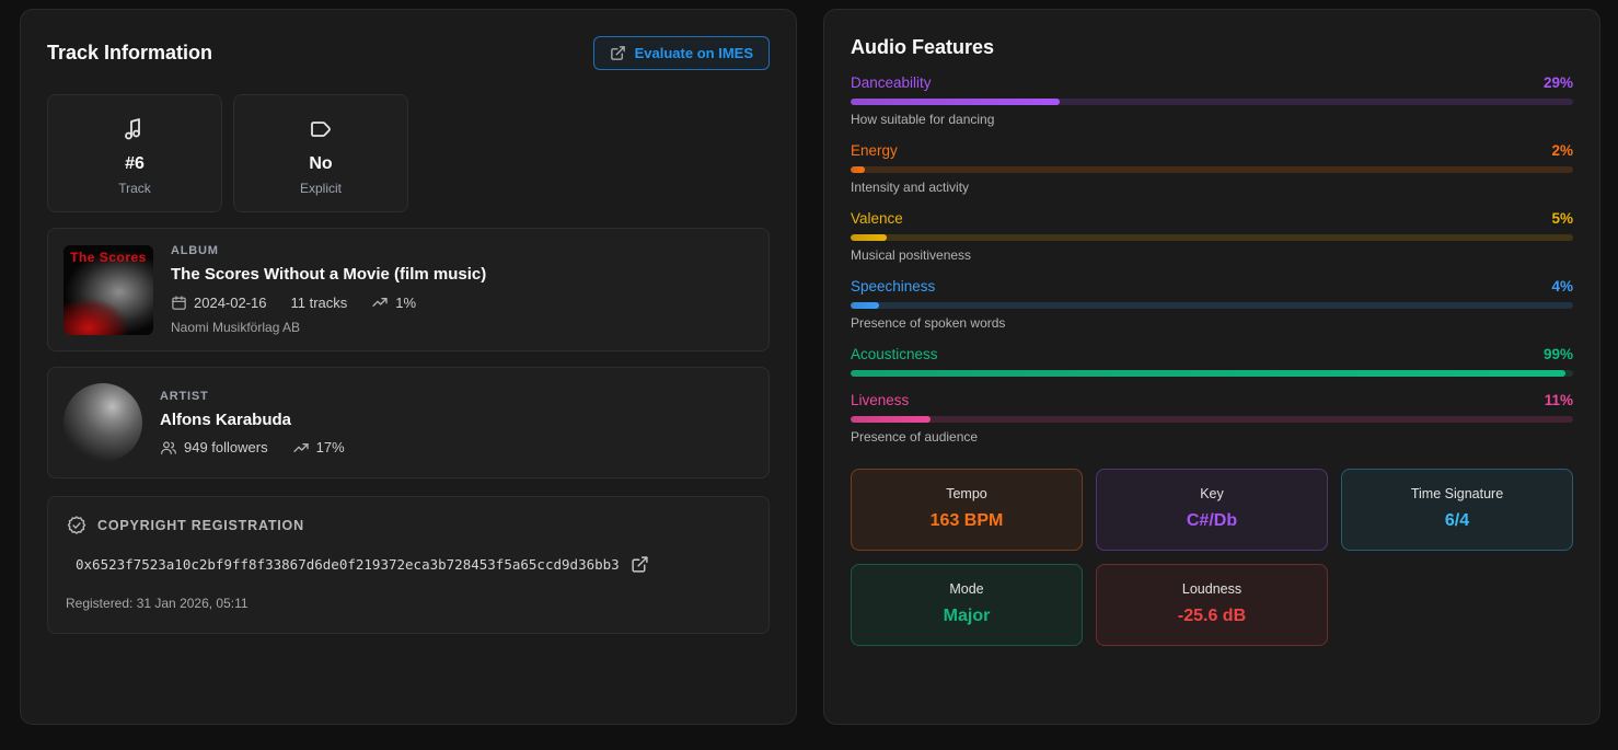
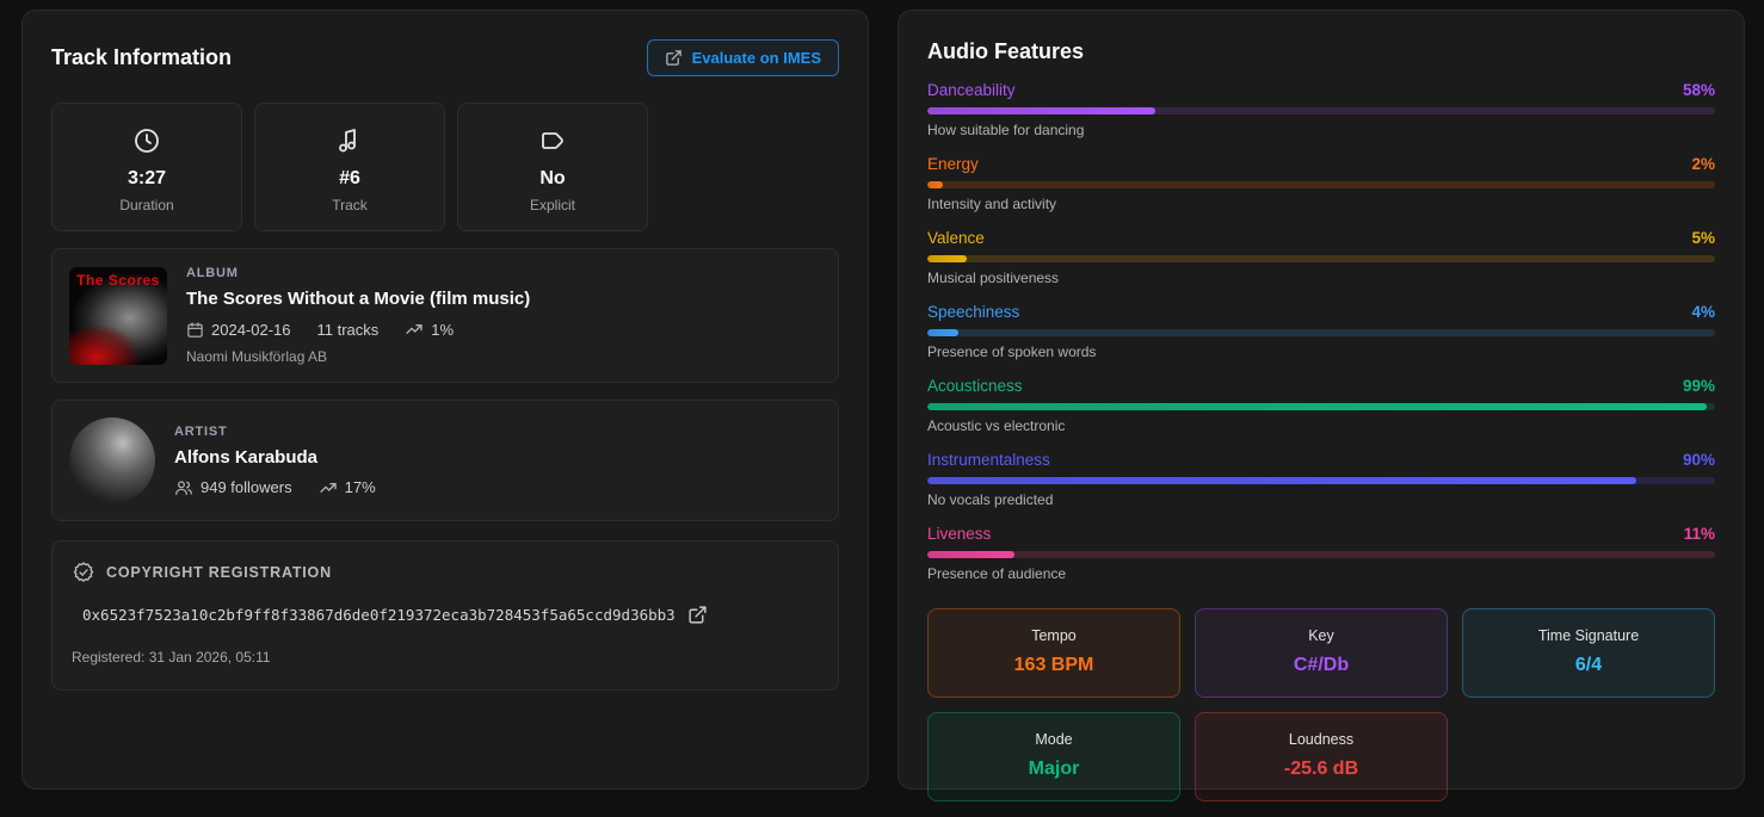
  Track Information
  Evaluate on IMES
+ 3:27
+ Duration
  #6
  Track
  No
  Explicit
  The Scores
  ALBUM
  The Scores Without a Movie (film music)
  2024-02-16
  11 tracks
  1%
  Naomi Musikförlag AB
  ARTIST
  Alfons Karabuda
  949 followers
  17%
  COPYRIGHT REGISTRATION
  0x6523f7523a10c2bf9ff8f33867d6de0f219372eca3b728453f5a65ccd9d36bb3
  Registered: 31 Jan 2026, 05:11
  Audio Features
  Danceability
- 29%
+ 58%
  How suitable for dancing
  Energy
  2%
  Intensity and activity
  Valence
  5%
  Musical positiveness
  Speechiness
  4%
  Presence of spoken words
  Acousticness
  99%
+ Acoustic vs electronic
+ Instrumentalness
+ 90%
+ No vocals predicted
  Liveness
  11%
  Presence of audience
  Tempo
  163 BPM
  Key
  C#/Db
  Time Signature
  6/4
  Mode
  Major
  Loudness
  -25.6 dB
